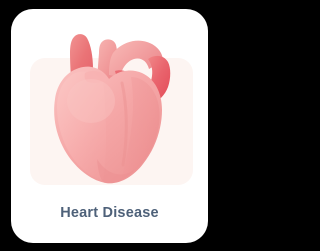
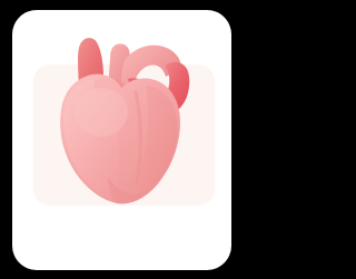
- Heart Disease
